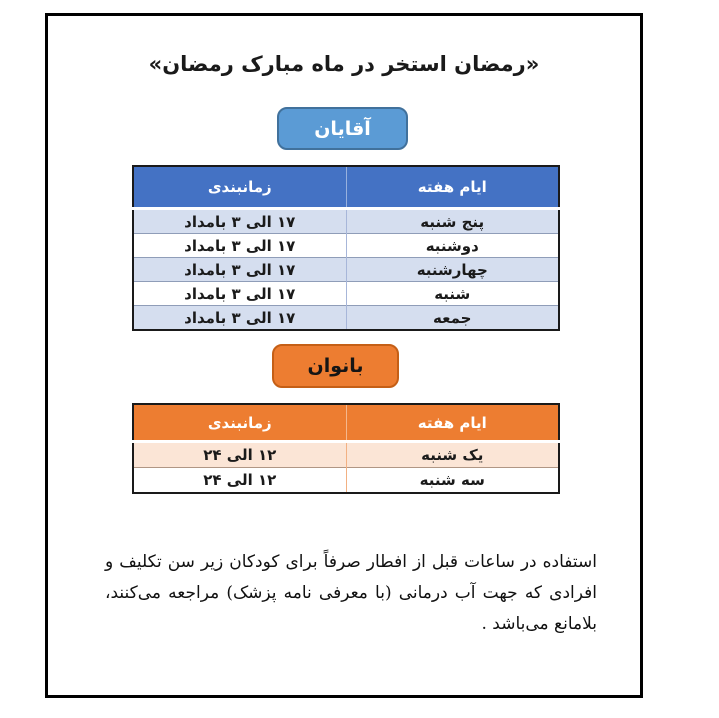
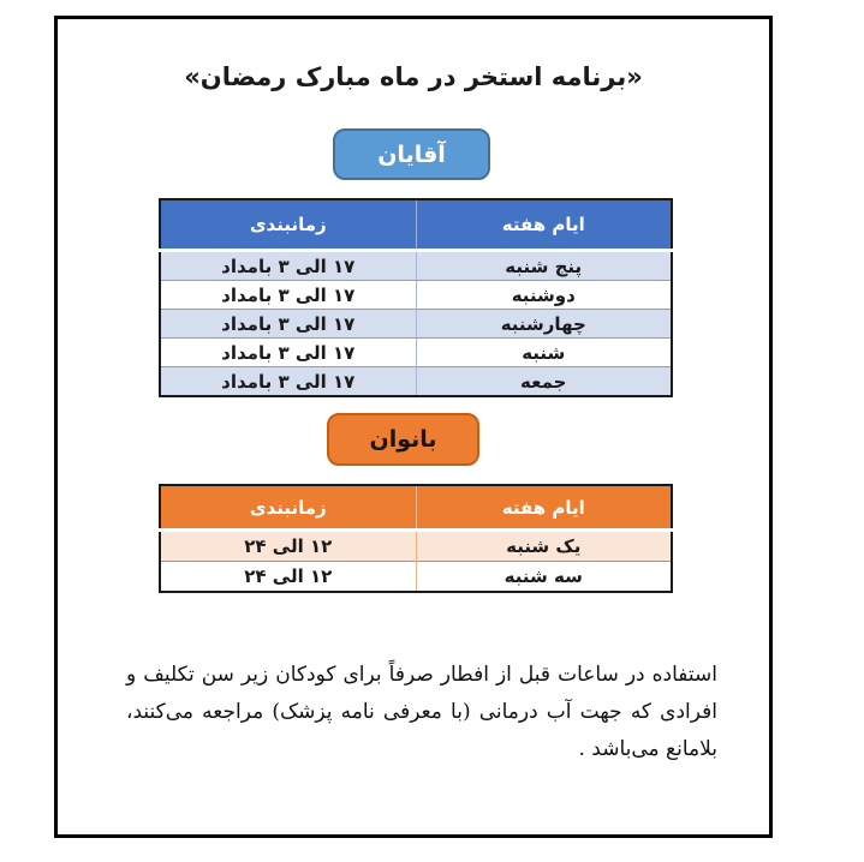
- «رمضان استخر در ماه مبارک رمضان»
+ «برنامه استخر در ماه مبارک رمضان»
  آقایان
  ایام هفته	زمانبندی
  پنج شنبه	۱۷ الی ۳ بامداد
  دوشنبه	۱۷ الی ۳ بامداد
  چهارشنبه	۱۷ الی ۳ بامداد
  شنبه	۱۷ الی ۳ بامداد
  جمعه	۱۷ الی ۳ بامداد
  بانوان
  ایام هفته	زمانبندی
  یک شنبه	۱۲ الی ۲۴
  سه شنبه	۱۲ الی ۲۴
  استفاده در ساعات قبل از افطار صرفاً برای کودکان زیر سن تکلیف و
  افرادی که جهت آب درمانی (با معرفی نامه پزشک) مراجعه می‌کنند،
  بلامانع می‌باشد .
